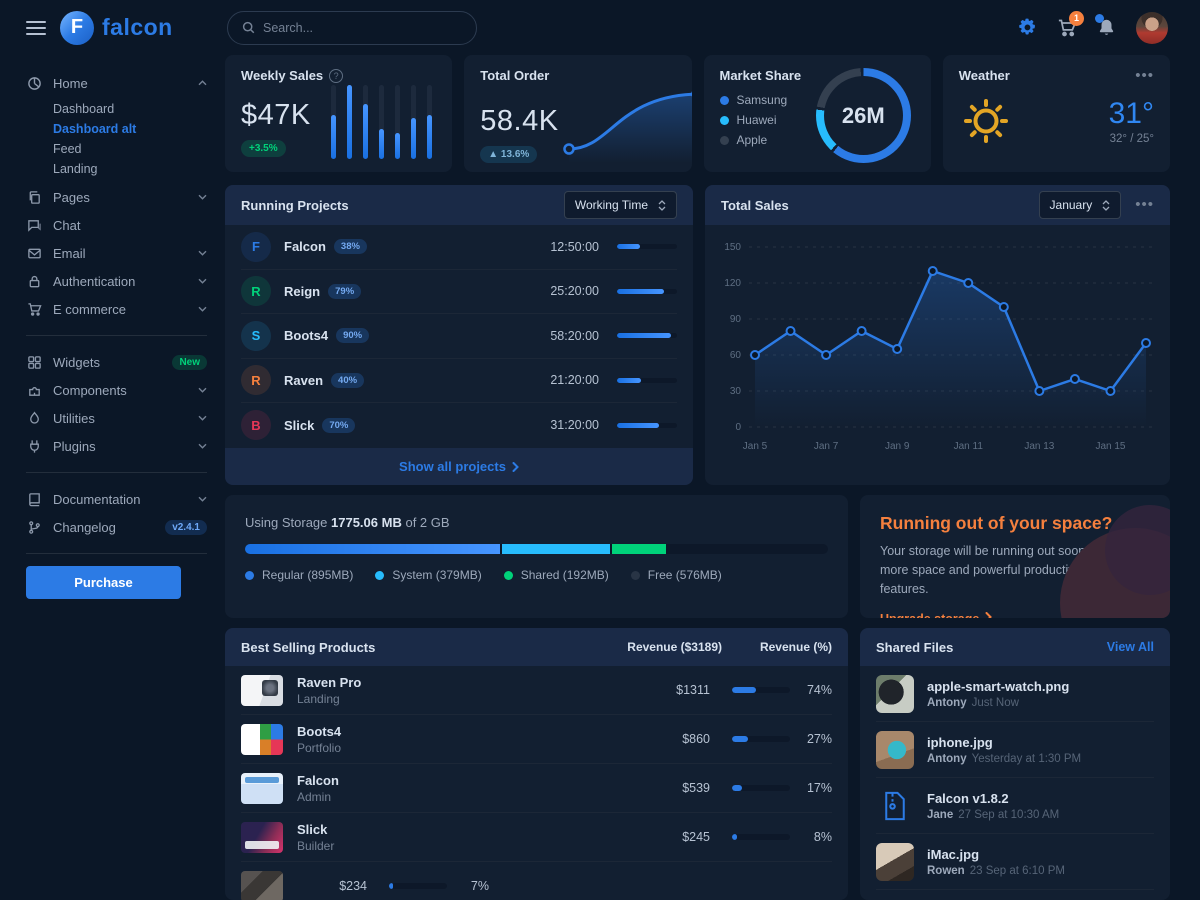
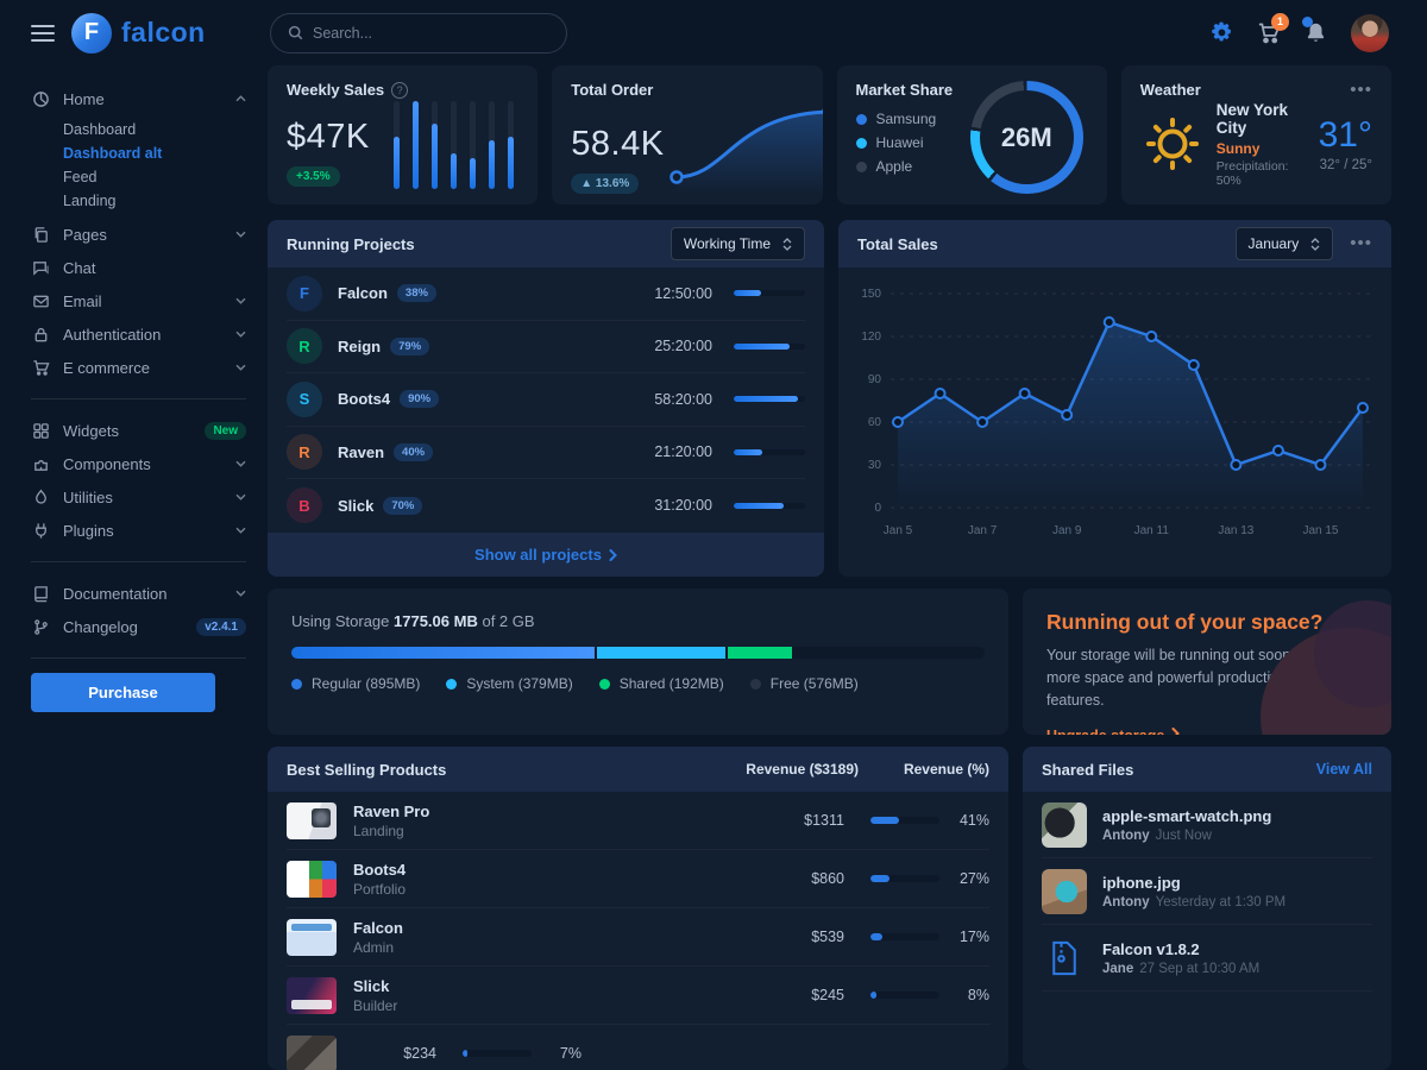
  F
  falcon
  Home
  Dashboard
  Dashboard alt
  Feed
  Landing
  Pages
  Chat
  Email
  Authentication
  E commerce
  Widgets
  New
  Components
  Utilities
  Plugins
  Documentation
  Changelog
  v2.4.1
  Purchase
  Search...
  1
  Weekly Sales
  ?
  $47K
  +3.5%
  Total Order
  58.4K
  ▲ 13.6%
  Market Share
  Samsung
  Huawei
  Apple
  26M
  Weather
  •••
+ New York City
+ Sunny
+ Precipitation: 50%
  31°
  32° / 25°
  Running Projects
  Working Time
  F
  Falcon
  38%
  12:50:00
  R
  Reign
  79%
  25:20:00
  S
  Boots4
  90%
  58:20:00
  R
  Raven
  40%
  21:20:00
  B
  Slick
  70%
  31:20:00
  Show all projects
  Total Sales
  January
  •••
  0
  30
  60
  90
  120
  150
  Jan 5
  Jan 7
  Jan 9
  Jan 11
  Jan 13
  Jan 15
  Using Storage 1775.06 MB of 2 GB
  Regular (895MB)
  System (379MB)
  Shared (192MB)
  Free (576MB)
  Running out of your space?
  Your storage will be running out soo more space and powerful product features.
  Best Selling Products
  Revenue ($3189)
  Revenue (%)
  Raven Pro
  Landing
  $1311
- 74%
+ 41%
  Boots4
  Portfolio
  $860
  27%
  Falcon
  Admin
  $539
  17%
  Slick
  Builder
  $245
  8%
  $234
  7%
  Shared Files
  View All
  apple-smart-watch.png
  Antony Just Now
  iphone.jpg
  Antony Yesterday at 1:30 PM
  Falcon v1.8.2
  Jane 27 Sep at 10:30 AM
- iMac.jpg
- Rowen 23 Sep at 6:10 PM
